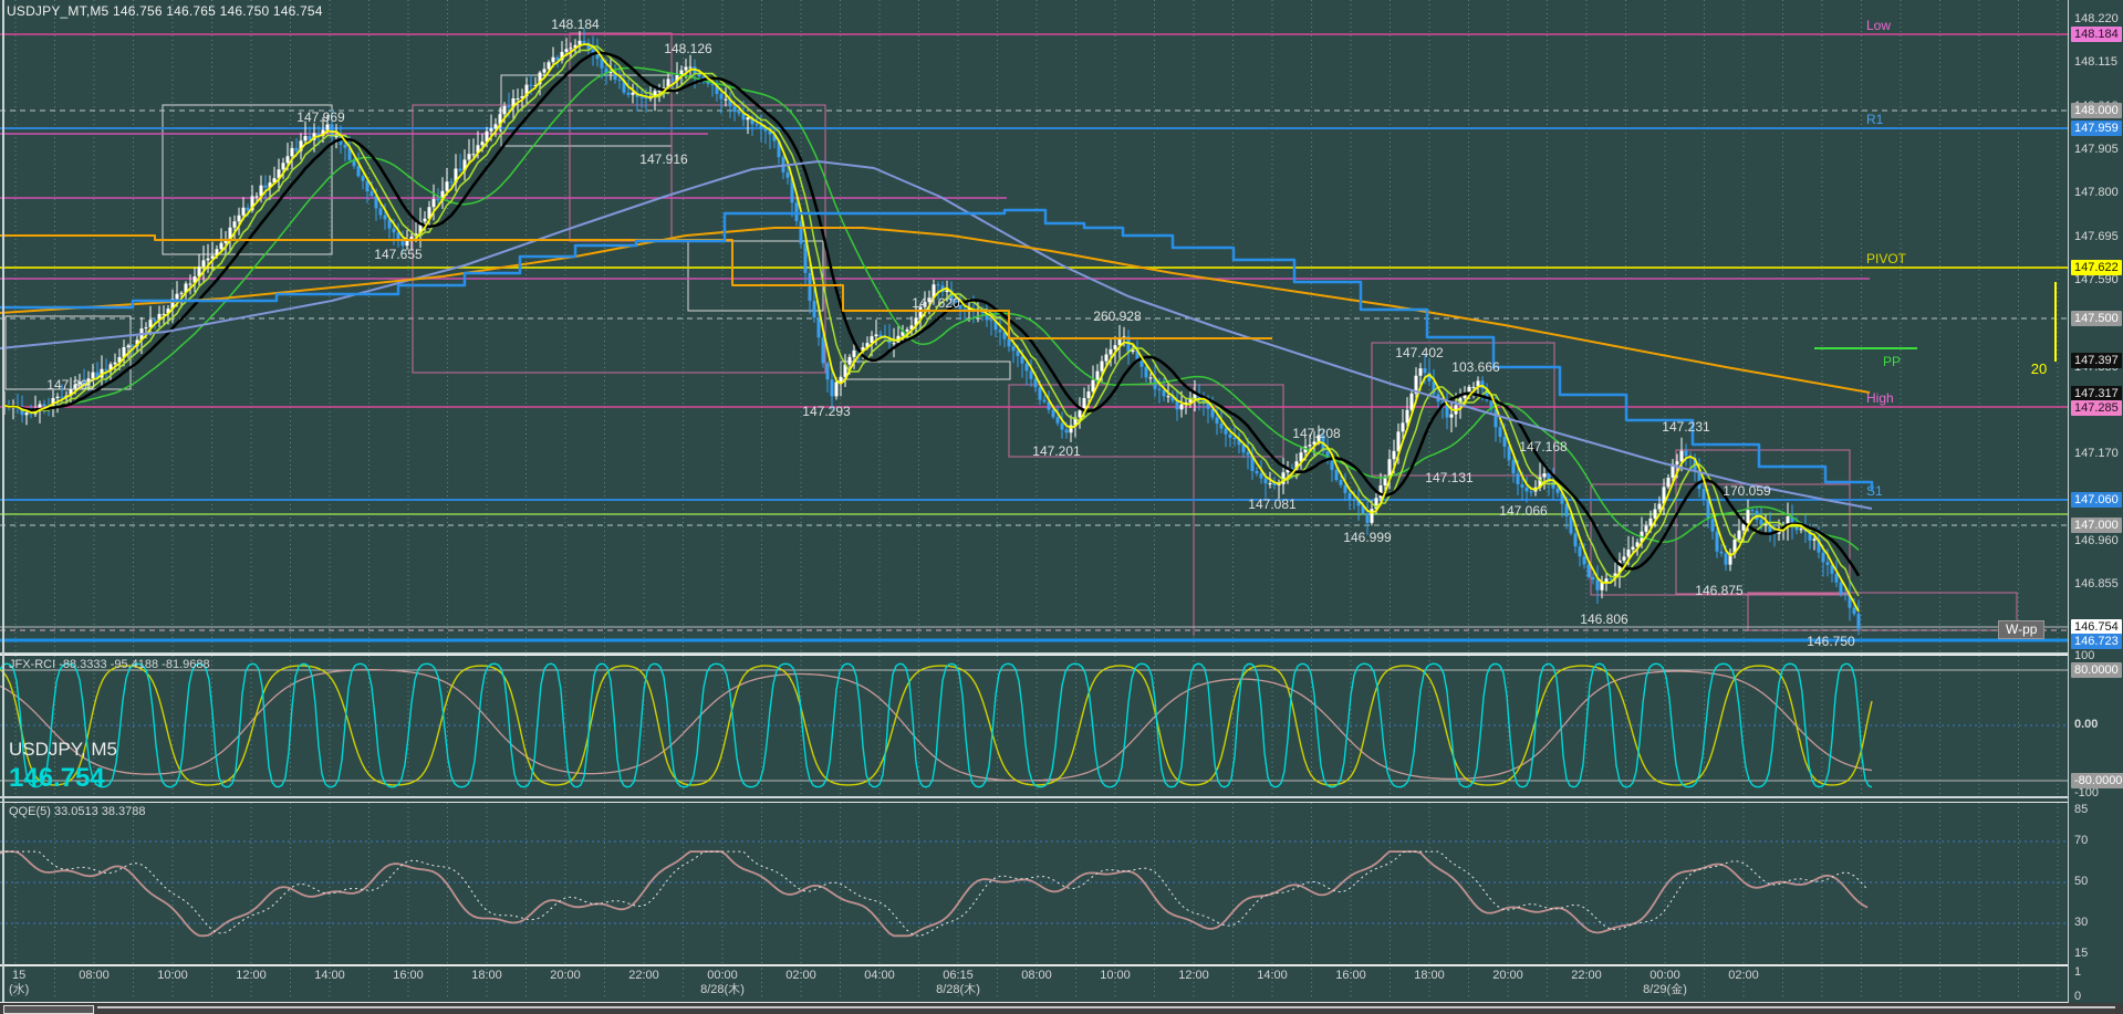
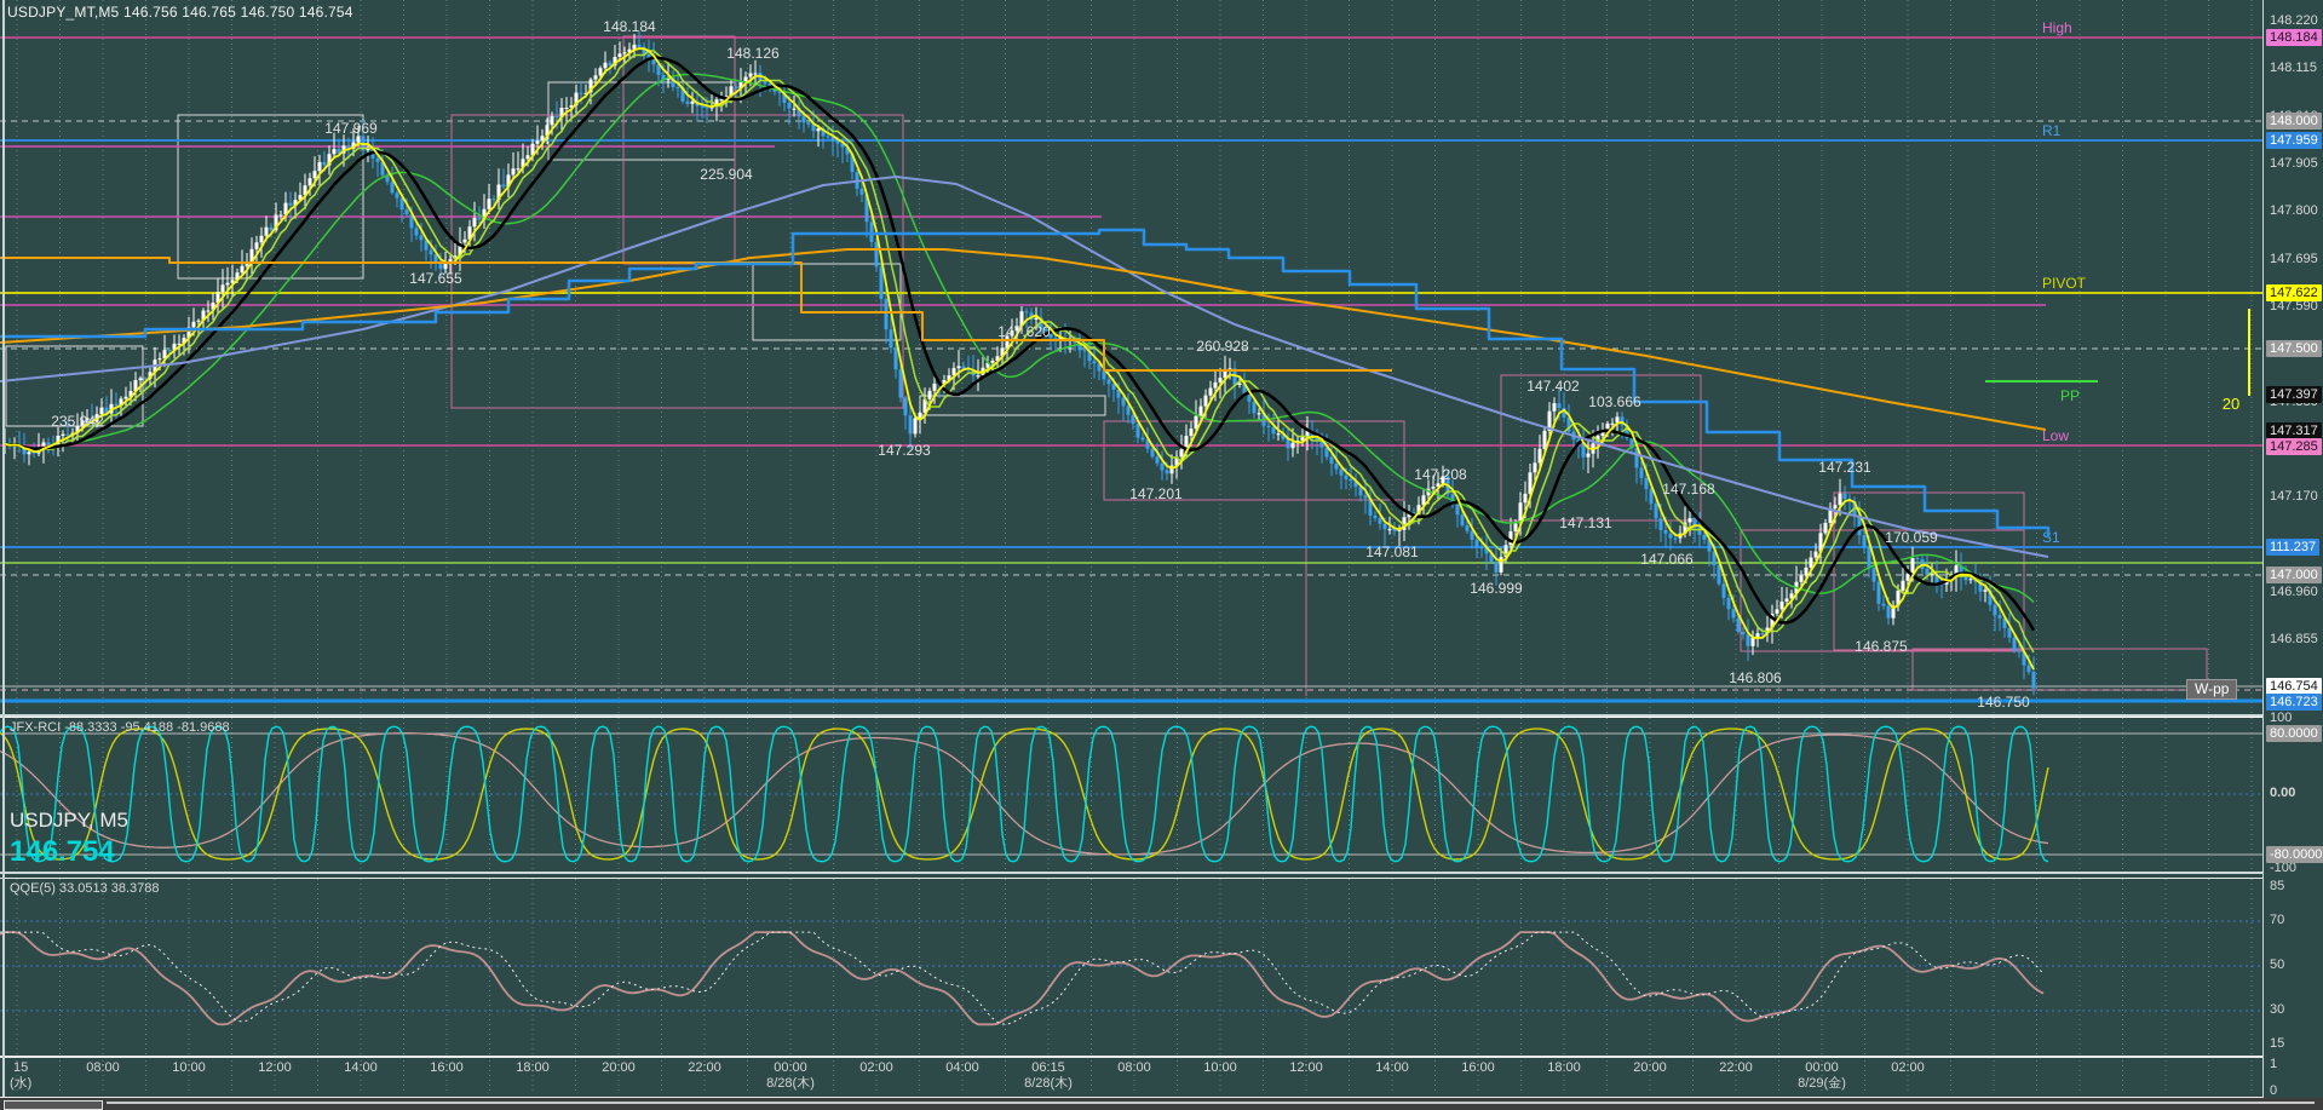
  USDJPY_MT,M5 146.756 146.765 146.750 146.754
  20
- Low
+ High
  R1
  PIVOT
  PP
- High
+ Low
- 147.360
+ 235.942
  147.969
  147.655
  148.184
  148.126
- 147.916
+ 225.904
  147.620
  147.293
  260.928
  147.201
  147.402
  103.666
  147.208
  147.081
  147.131
  146.999
  147.168
  147.066
  147.231
  170.059
  146.875
  146.806
  146.750
  15
  (水)
  08:00
  10:00
  12:00
  14:00
  16:00
  18:00
  20:00
  22:00
  00:00
  8/28(木)
  02:00
  04:00
  06:15
  8/28(木)
  08:00
  10:00
  12:00
  14:00
  16:00
  18:00
  20:00
  22:00
  00:00
  8/29(金)
  02:00
  148.220
  148.115
  147.905
  147.800
  147.695
  147.590
  147.170
  146.960
  146.855
  100
  0.00
  -100
  85
  70
  50
  30
  15
  1
  0
  148.184
  148.000
  147.959
  147.622
  147.500
  147.397
  147.317
  147.285
- 147.060
+ 111.237
  147.000
  146.754
  146.723
  80.0000
  -80.0000
  USDJPY, M5
  146.754
  JFX-RCI -88.3333 -95.4188 -81.9688
  QQE(5) 33.0513 38.3788
  W-pp
